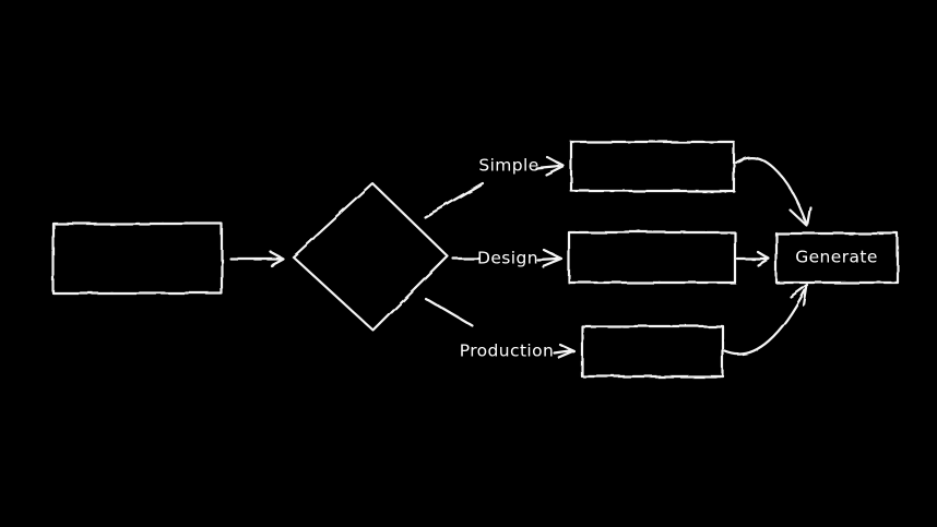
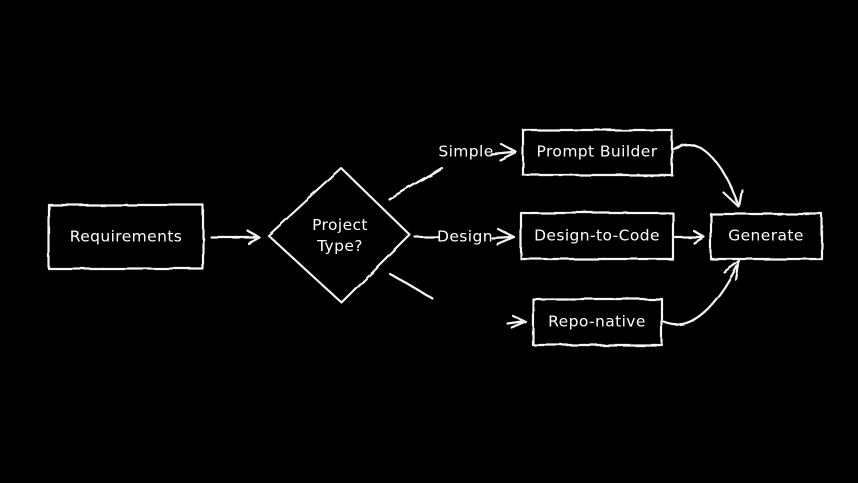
+ Requirements
+ Project Type?
+ Prompt Builder
+ Design-to-Code
+ Repo-native
  Generate
  Simple
  Design
- Production
